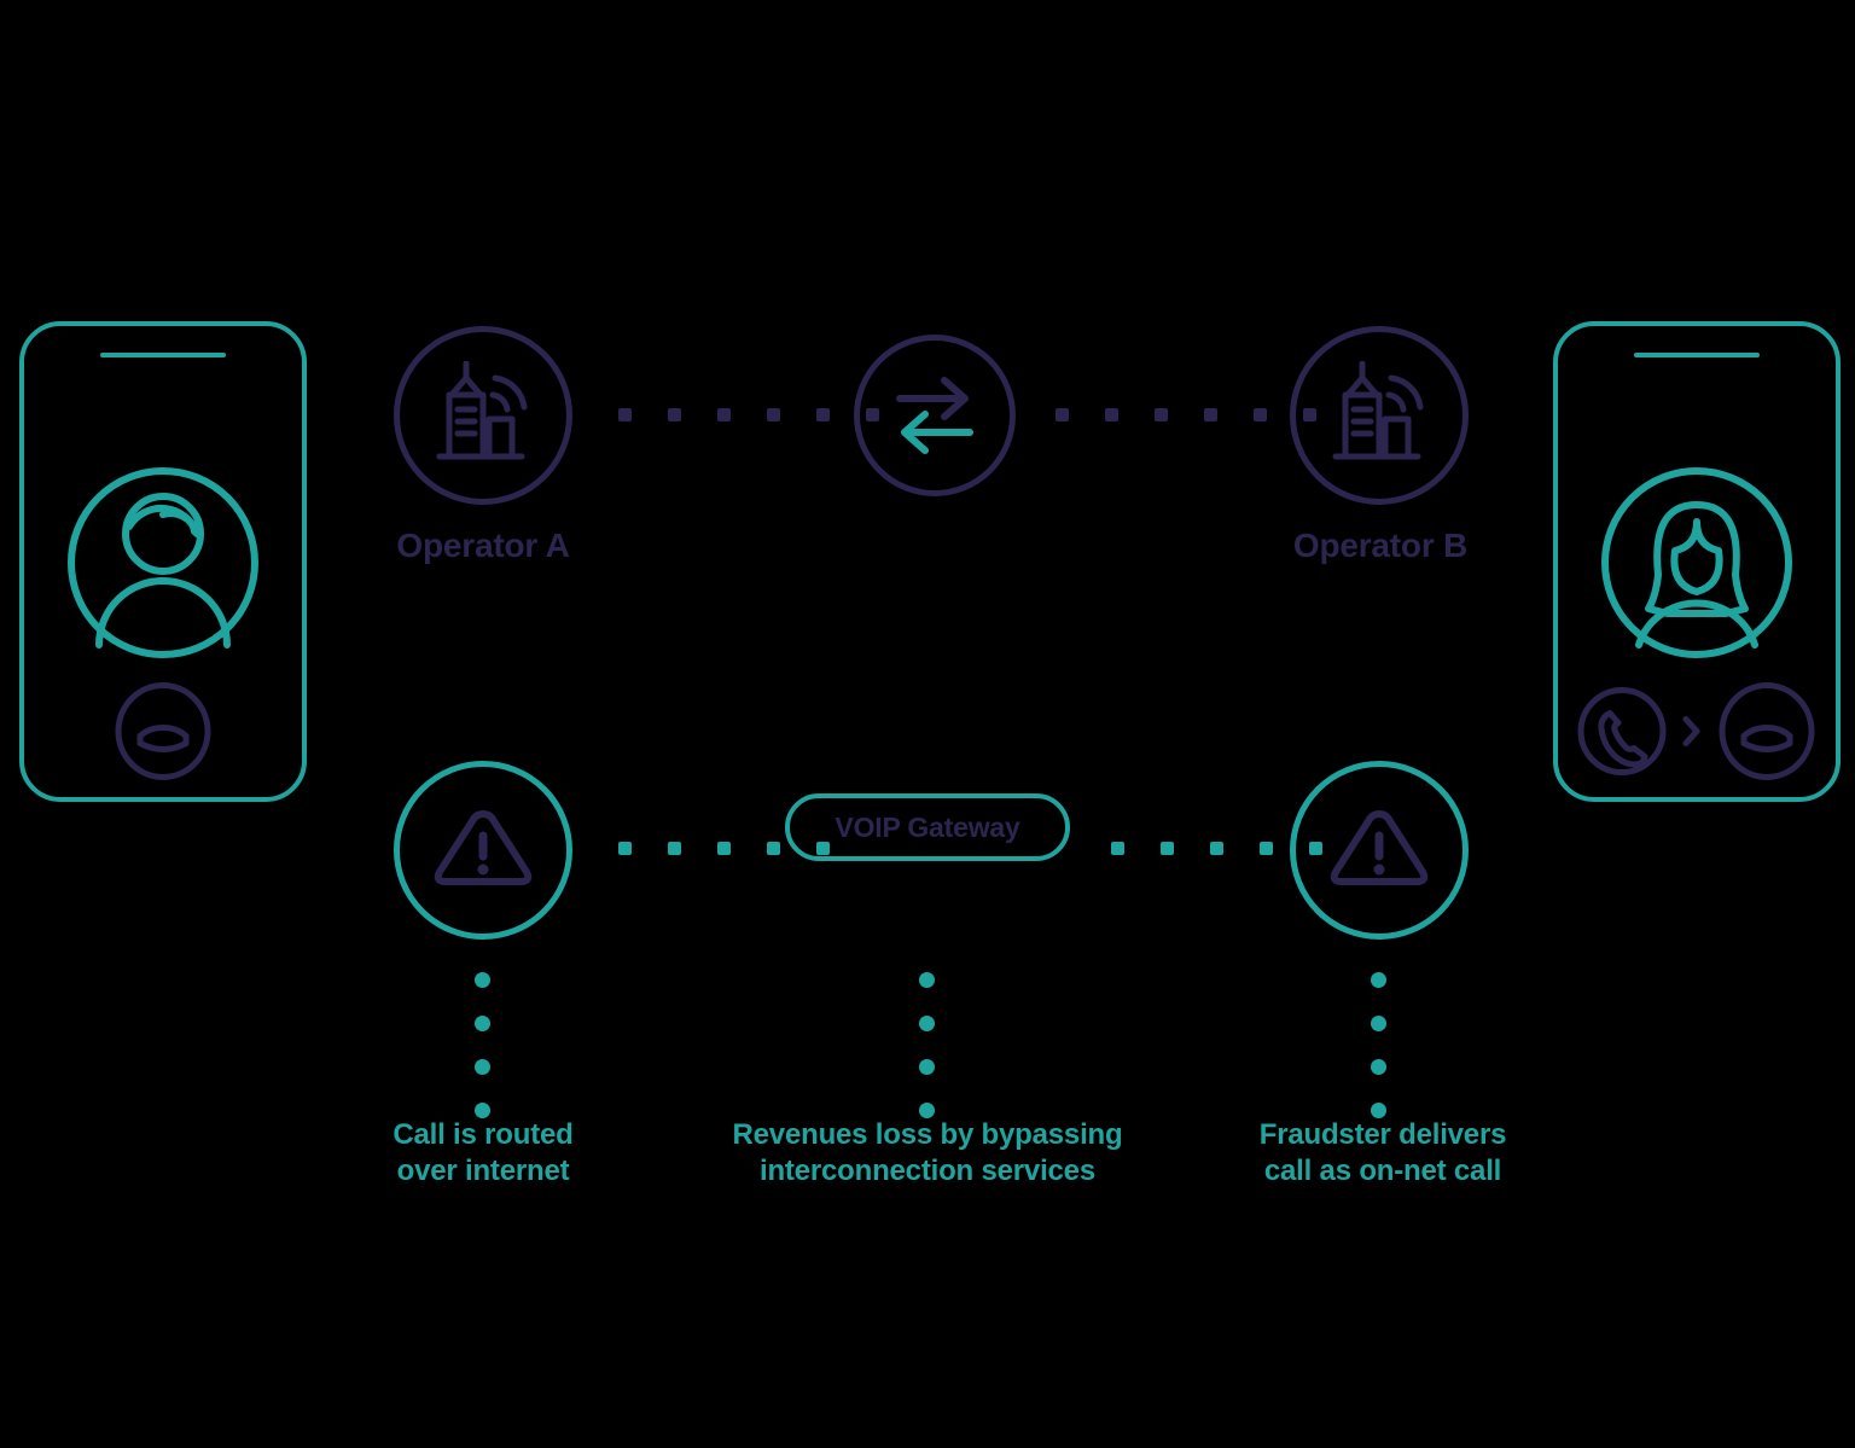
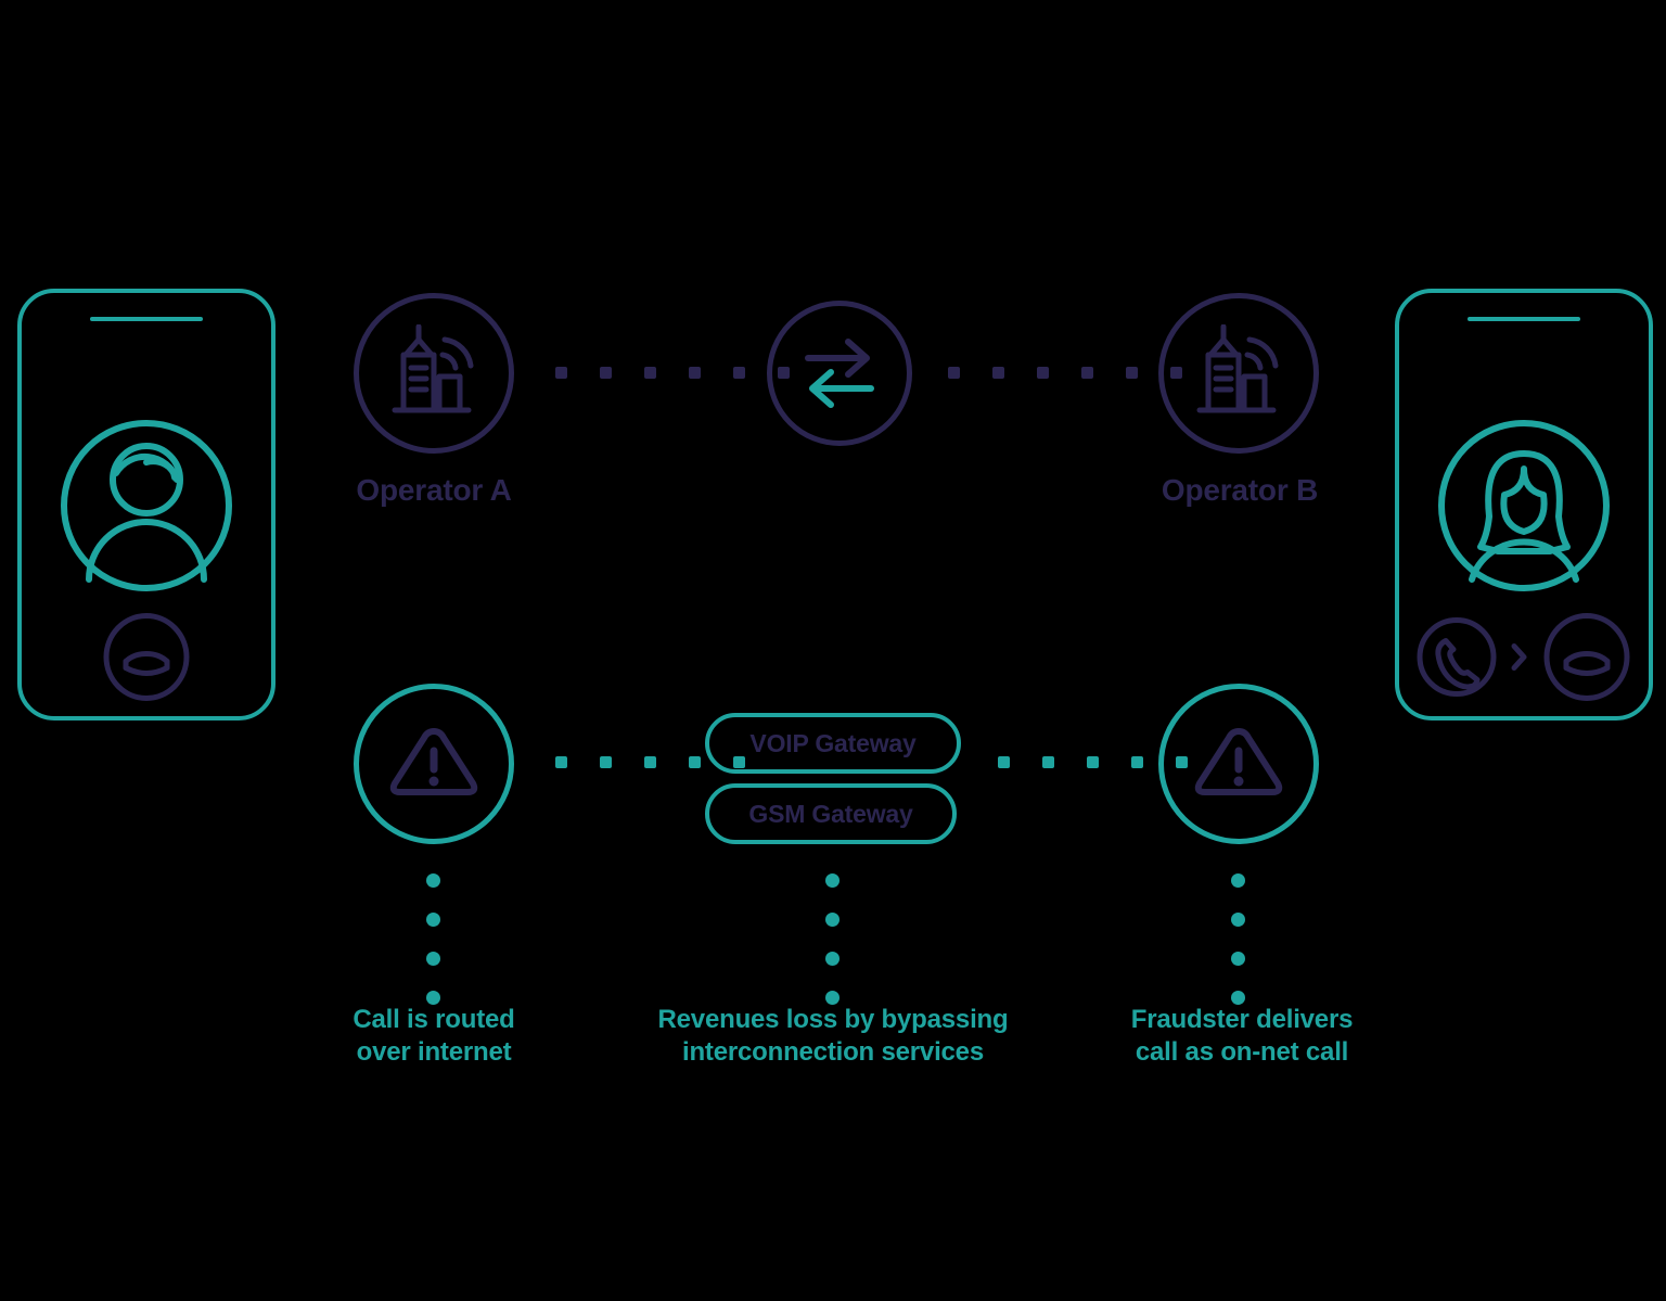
  Operator A
  Operator B
  VOIP Gateway
+ GSM Gateway
  Call is routed
  over internet
  Revenues loss by bypassing
  interconnection services
  Fraudster delivers
  call as on-net call
